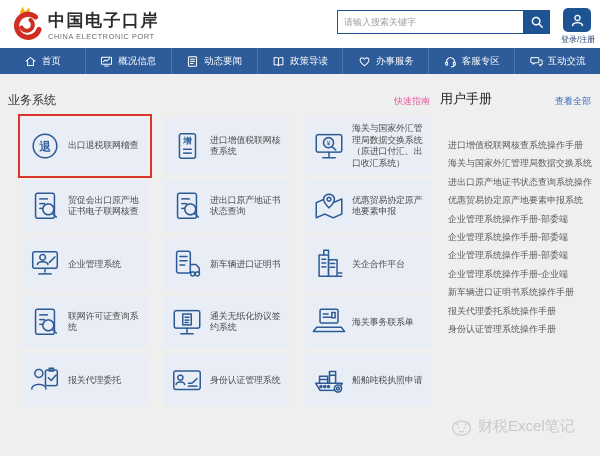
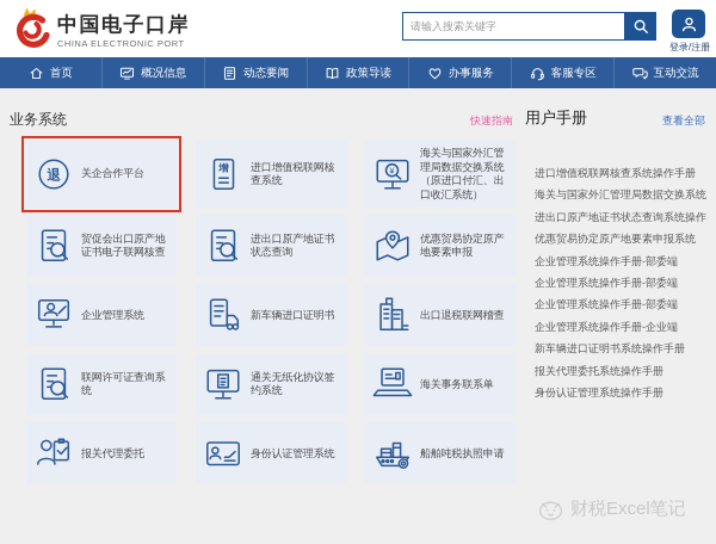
  中国电子口岸
  CHINA ELECTRONIC PORT
  请输入搜索关键字
  登录/注册
  首页
  概况信息
  动态要闻
  政策导读
  办事服务
  客服专区
  互动交流
  业务系统
  快速指南
  用户手册
  查看全部
  退
- 出口退税联网稽查
+ 关企合作平台
  增
  进口增值税联网核查系统
  ¥
  海关与国家外汇管理局数据交换系统（原进口付汇、出口收汇系统）
  贸促会出口原产地证书电子联网核查
  进出口原产地证书状态查询
  优惠贸易协定原产地要素申报
  企业管理系统
  新车辆进口证明书
- 关企合作平台
+ 出口退税联网稽查
  联网许可证查询系统
  通关无纸化协议签约系统
  海关事务联系单
  报关代理委托
  身份认证管理系统
  船舶吨税执照申请
  进口增值税联网核查系统操作手册
  海关与国家外汇管理局数据交换系统
  进出口原产地证书状态查询系统操作
  优惠贸易协定原产地要素申报系统
  企业管理系统操作手册-部委端
  企业管理系统操作手册-部委端
  企业管理系统操作手册-部委端
  企业管理系统操作手册-企业端
  新车辆进口证明书系统操作手册
  报关代理委托系统操作手册
  身份认证管理系统操作手册
  财税Excel笔记
